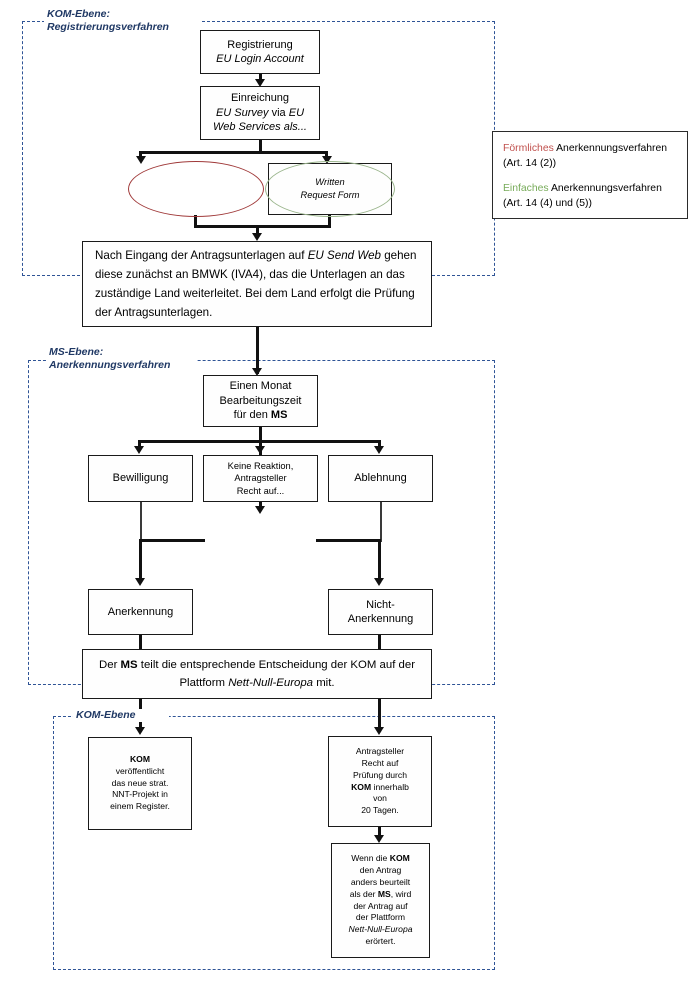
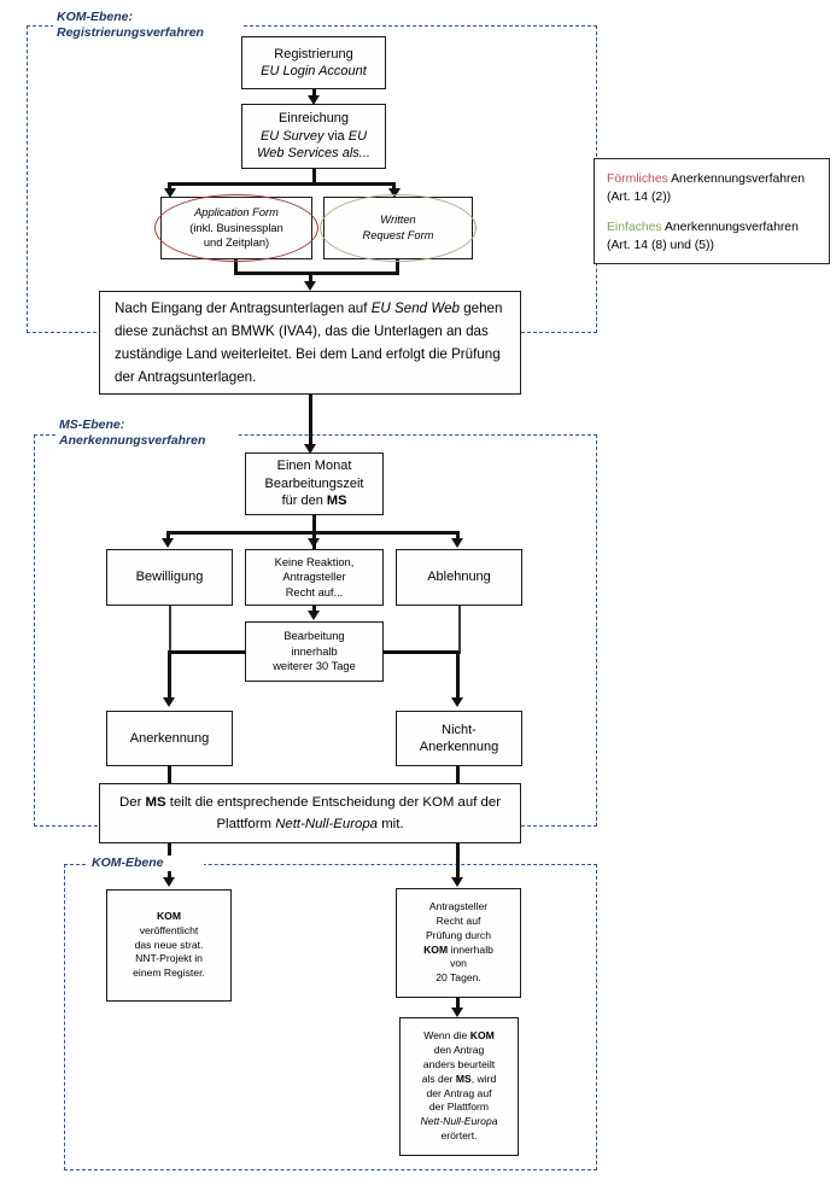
  KOM-Ebene:
  Registrierungsverfahren
  Registrierung
  EU Login Account
  Einreichung
  EU Survey via EU
  Web Services als...
+ Application Form
+ (inkl. Businessplan
+ und Zeitplan)
  Written
  Request Form
  Nach Eingang der Antragsunterlagen auf EU Send Web gehen diese zunächst an BMWK (IVA4), das die Unterlagen an das zuständige Land weiterleitet. Bei dem Land erfolgt die Prüfung der Antragsunterlagen.
  MS-Ebene:
  Anerkennungsverfahren
  Einen Monat
  Bearbeitungszeit
  für den MS
  Bewilligung
  Keine Reaktion,
  Antragsteller
  Recht auf...
  Ablehnung
+ Bearbeitung
+ innerhalb
+ weiterer 30 Tage
  Anerkennung
  Nicht-
  Anerkennung
  Der MS teilt die entsprechende Entscheidung der KOM auf der Plattform Nett-Null-Europa mit.
  KOM-Ebene
  KOM
  veröffentlicht
  das neue strat.
  NNT-Projekt in
  einem Register.
  Antragsteller
  Recht auf
  Prüfung durch
  KOM innerhalb
  von
  20 Tagen.
  Wenn die KOM
  den Antrag
  anders beurteilt
  als der MS, wird
  der Antrag auf
  der Plattform
  Nett-Null-Europa
  erörtert.
  Förmliches Anerkennungsverfahren
  (Art. 14 (2))
  Einfaches Anerkennungsverfahren
- (Art. 14 (4) und (5))
+ (Art. 14 (8) und (5))
